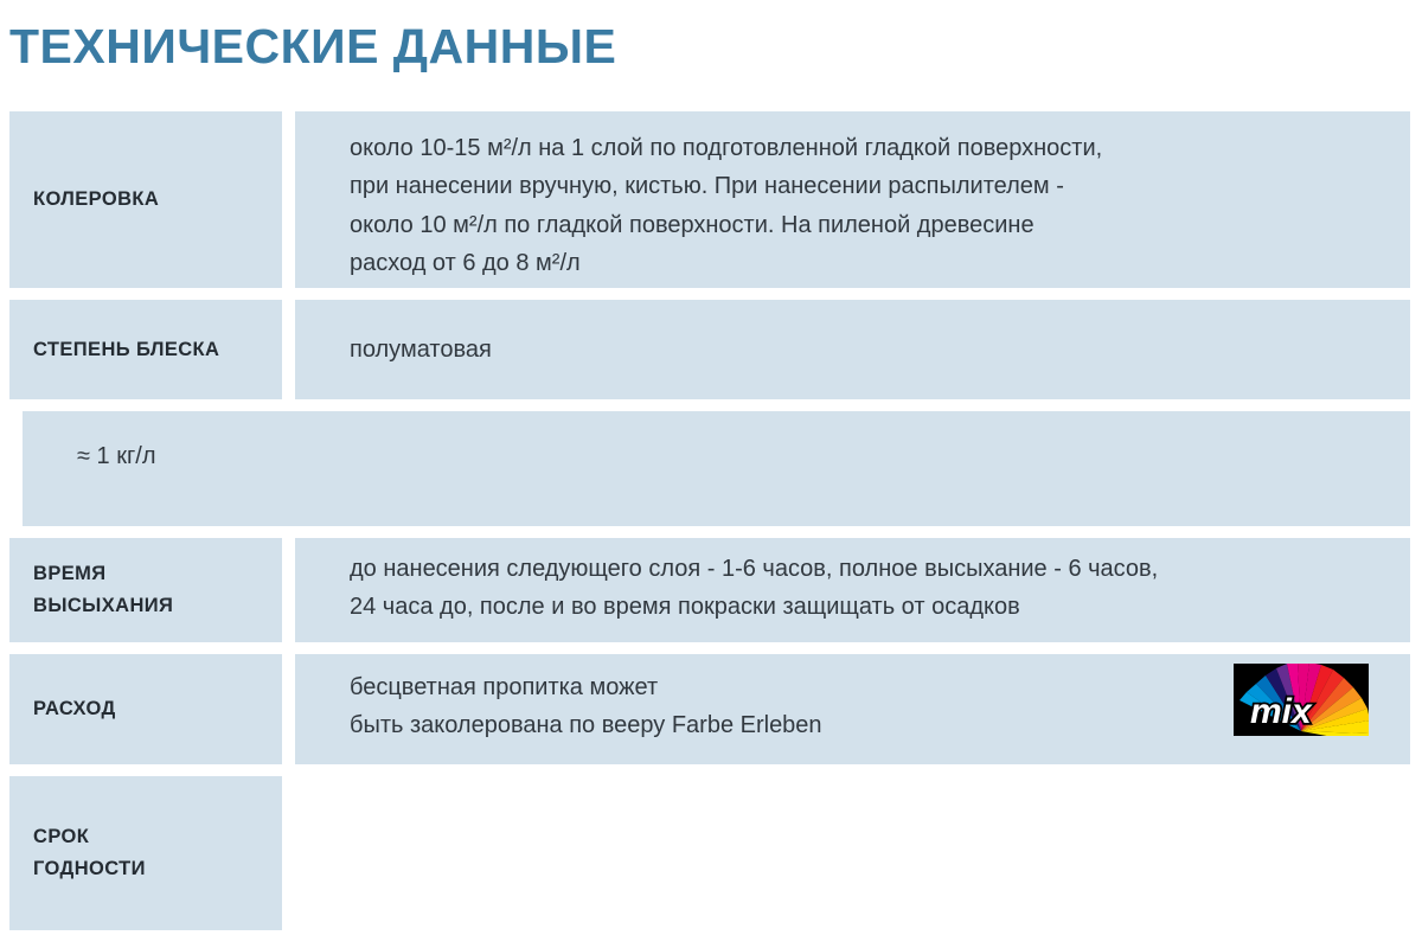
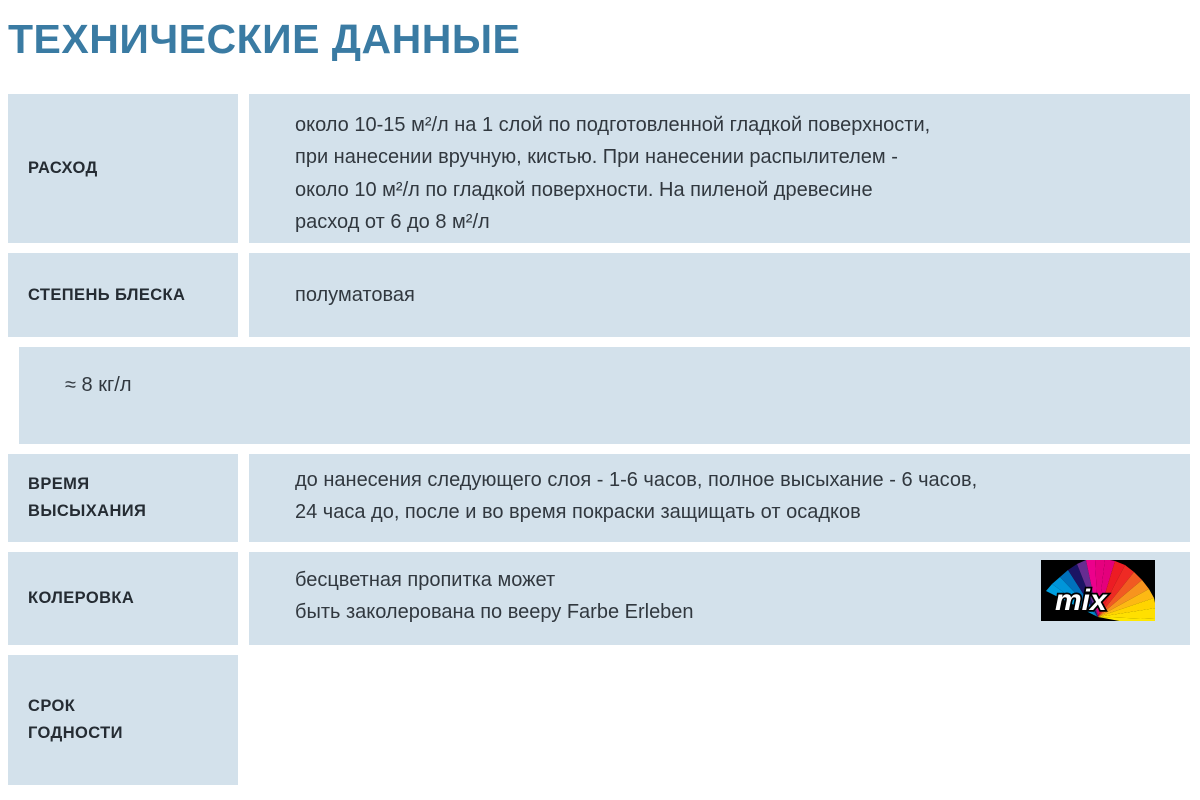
  ТЕХНИЧЕСКИЕ ДАННЫЕ
- КОЛЕРОВКА
+ РАСХОД
  около 10-15 м²/л на 1 слой по подготовленной гладкой поверхности,
  при нанесении вручную, кистью. При нанесении распылителем -
  около 10 м²/л по гладкой поверхности. На пиленой древесине
  расход от 6 до 8 м²/л
  СТЕПЕНЬ БЛЕСКА
  полуматовая
- ≈ 1 кг/л
+ ≈ 8 кг/л
  ВРЕМЯ
  ВЫСЫХАНИЯ
  до нанесения следующего слоя - 1-6 часов, полное высыхание - 6 часов,
  24 часа до, после и во время покраски защищать от осадков
- РАСХОД
+ КОЛЕРОВКА
  бесцветная пропитка может
  быть заколерована по вееру Farbe Erleben
  mix
  СРОК
  ГОДНОСТИ
